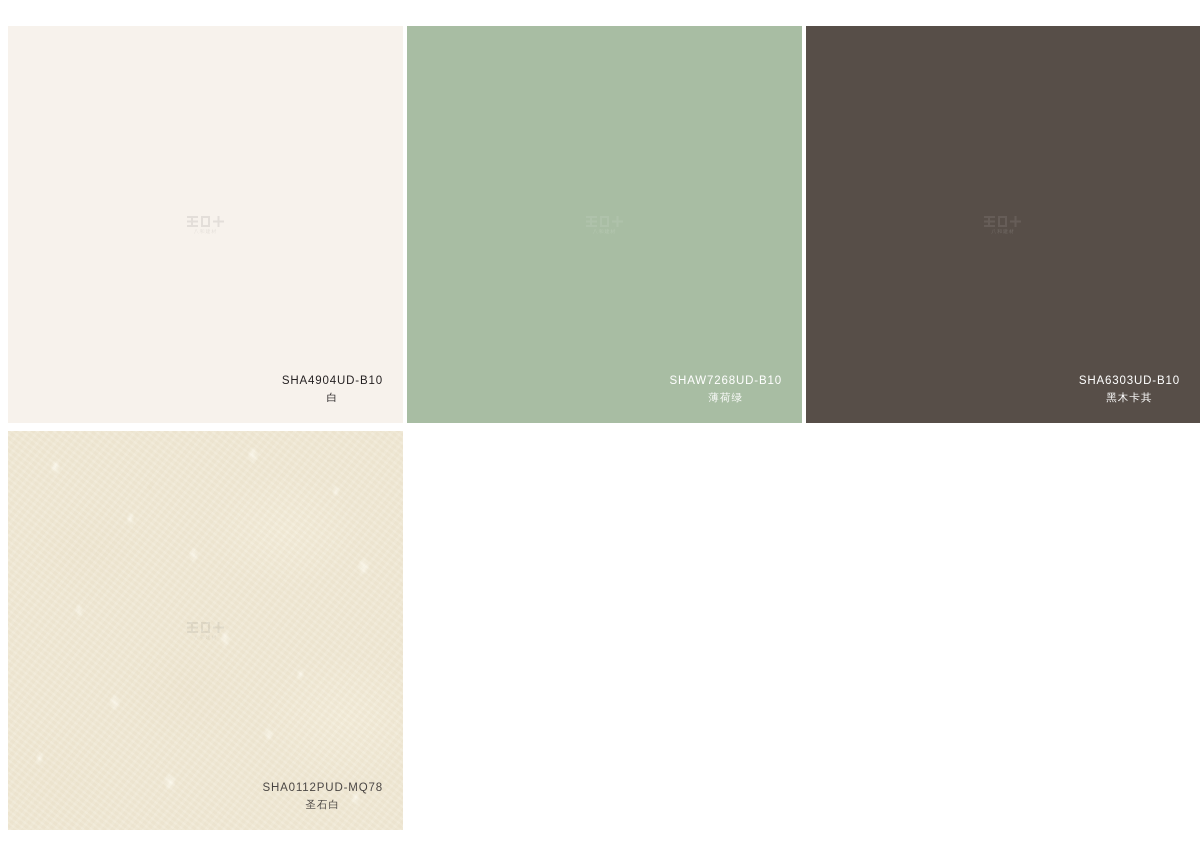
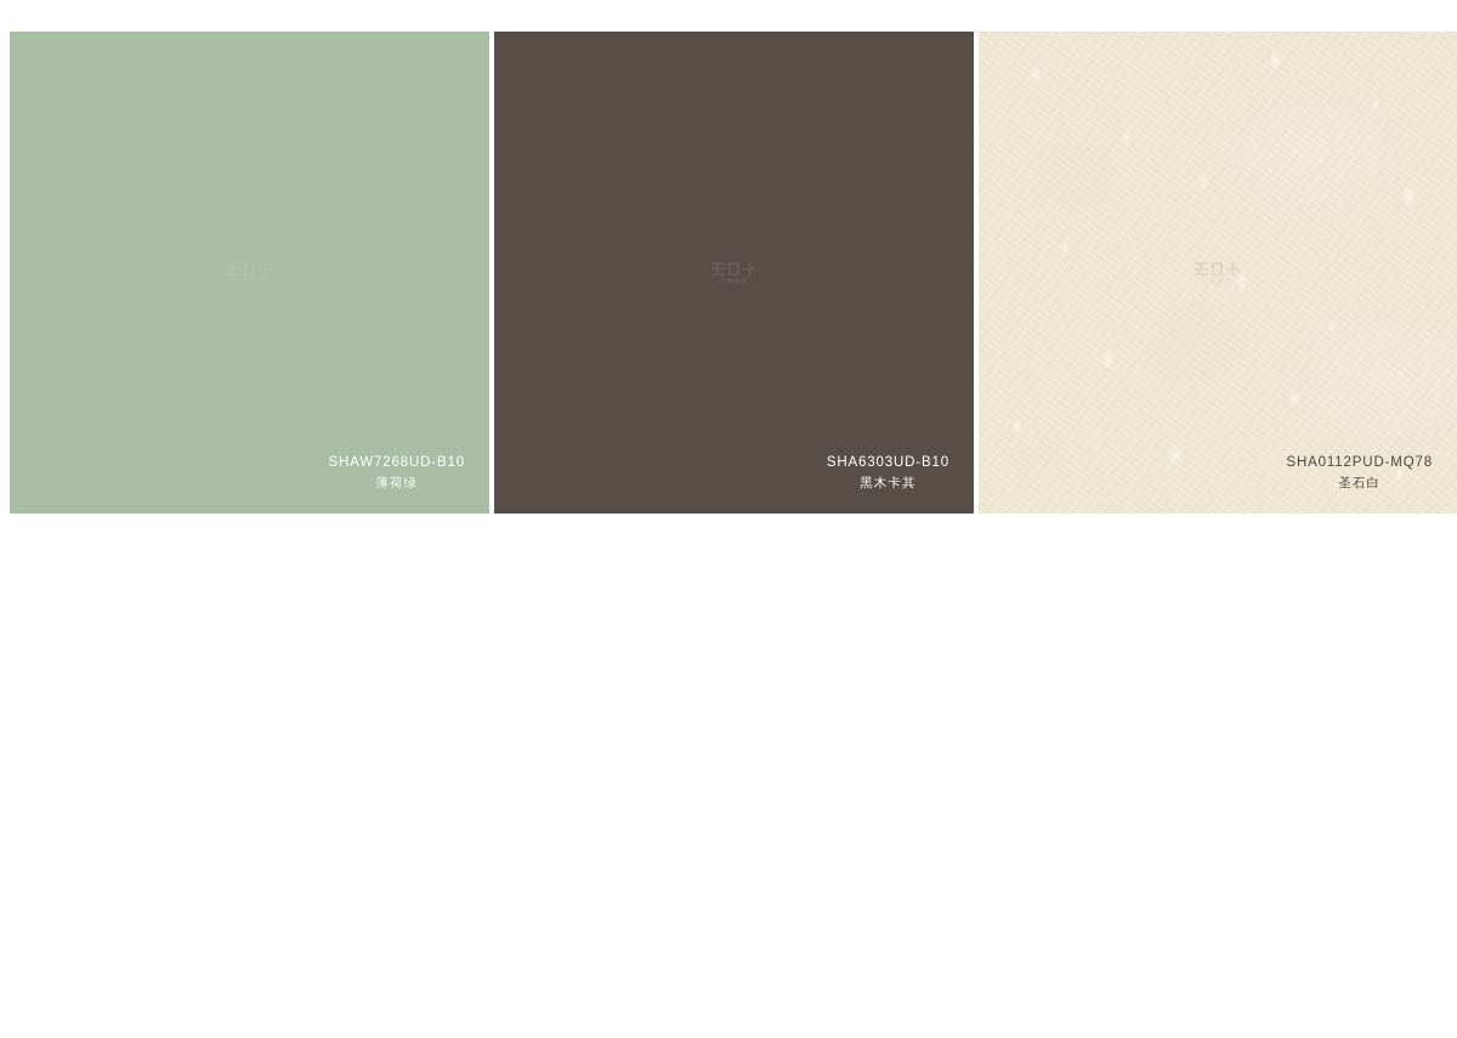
- SHA4904UD-B10
- 白
  SHAW7268UD-B10
  薄荷绿
  SHA6303UD-B10
  黑木卡其
